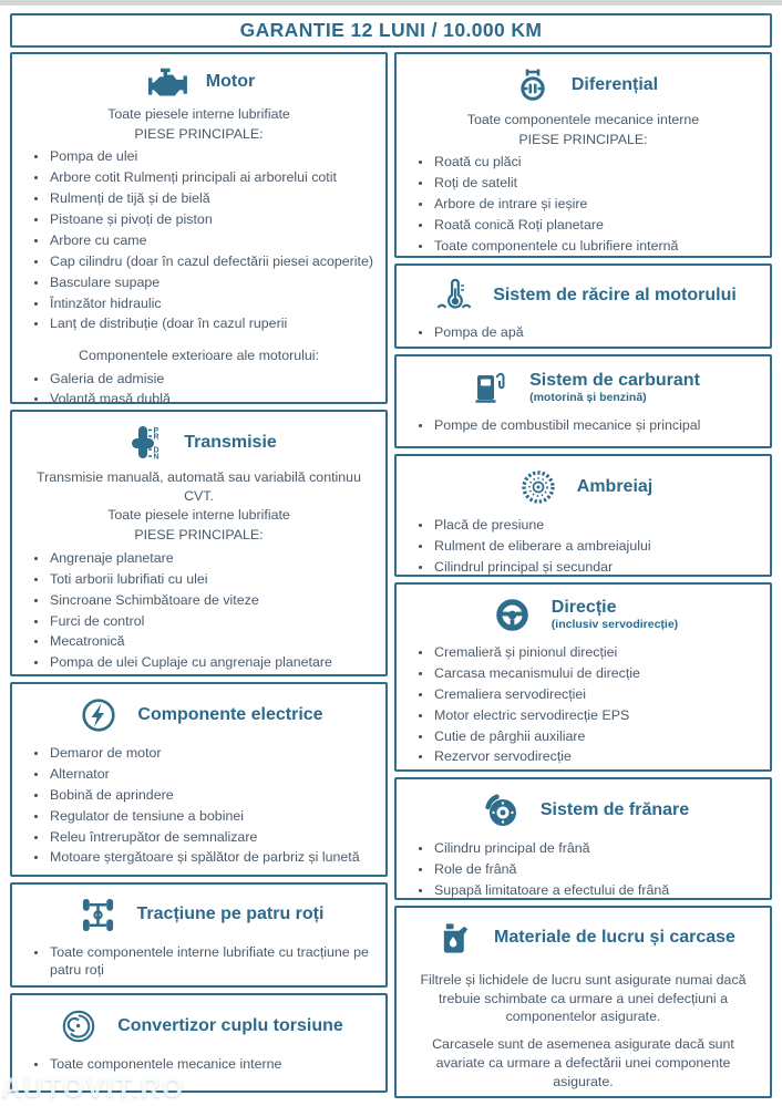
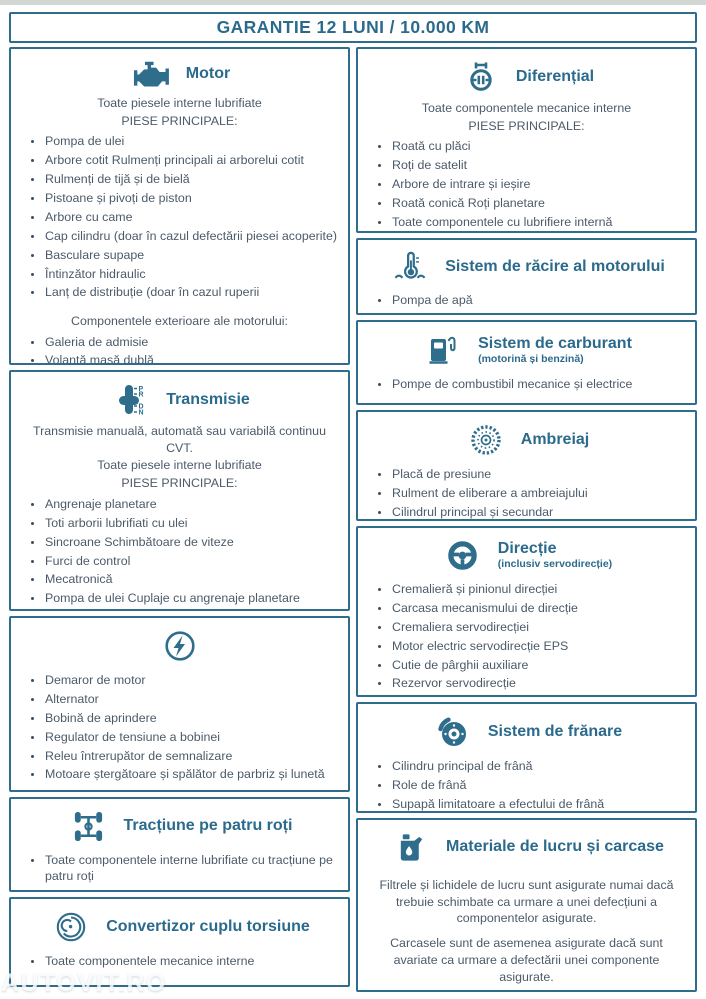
  GARANTIE 12 LUNI / 10.000 KM
  Motor
  Toate piesele interne lubrifiate
  PIESE PRINCIPALE:
  Pompa de ulei
  Arbore cotit Rulmenți principali ai arborelui cotit
  Rulmenți de tijă și de bielă
  Pistoane și pivoți de piston
  Arbore cu came
  Cap cilindru (doar în cazul defectării piesei acoperite)
  Basculare supape
  Întinzător hidraulic
  Lanț de distribuție (doar în cazul ruperii
  Componentele exterioare ale motorului:
  Galeria de admisie
  Volantă masă dublă
  Transmisie
  Transmisie manuală, automată sau variabilă continuu CVT.
  Toate piesele interne lubrifiate
  PIESE PRINCIPALE:
  Angrenaje planetare
  Toti arborii lubrifiati cu ulei
  Sincroane Schimbătoare de viteze
  Furci de control
  Mecatronică
  Pompa de ulei Cuplaje cu angrenaje planetare
- Componente electrice
  Demaror de motor
  Alternator
  Bobină de aprindere
  Regulator de tensiune a bobinei
  Releu întrerupător de semnalizare
  Motoare ștergătoare și spălător de parbriz și lunetă
  Tracțiune pe patru roți
  Toate componentele interne lubrifiate cu tracțiune pe patru roți
  Convertizor cuplu torsiune
  Toate componentele mecanice interne
  Diferențial
  Toate componentele mecanice interne
  PIESE PRINCIPALE:
  Roată cu plăci
  Roți de satelit
  Arbore de intrare și ieșire
  Roată conică Roți planetare
  Toate componentele cu lubrifiere internă
  Sistem de răcire al motorului
  Pompa de apă
  Sistem de carburant
  (motorină și benzină)
- Pompe de combustibil mecanice și principal
+ Pompe de combustibil mecanice și electrice
  Ambreiaj
  Placă de presiune
  Rulment de eliberare a ambreiajului
  Cilindrul principal și secundar
  Direcție
  (inclusiv servodirecție)
  Cremalieră și pinionul direcției
  Carcasa mecanismului de direcție
  Cremaliera servodirecției
  Motor electric servodirecție EPS
  Cutie de pârghii auxiliare
  Rezervor servodirecție
  Sistem de frănare
  Cilindru principal de frână
  Role de frână
  Supapă limitatoare a efectului de frână
  Materiale de lucru și carcase
  Filtrele și lichidele de lucru sunt asigurate numai dacă trebuie schimbate ca urmare a unei defecțiuni a componentelor asigurate.
  Carcasele sunt de asemenea asigurate dacă sunt avariate ca urmare a defectării unei componente asigurate.
  AUTOVIT.RO
